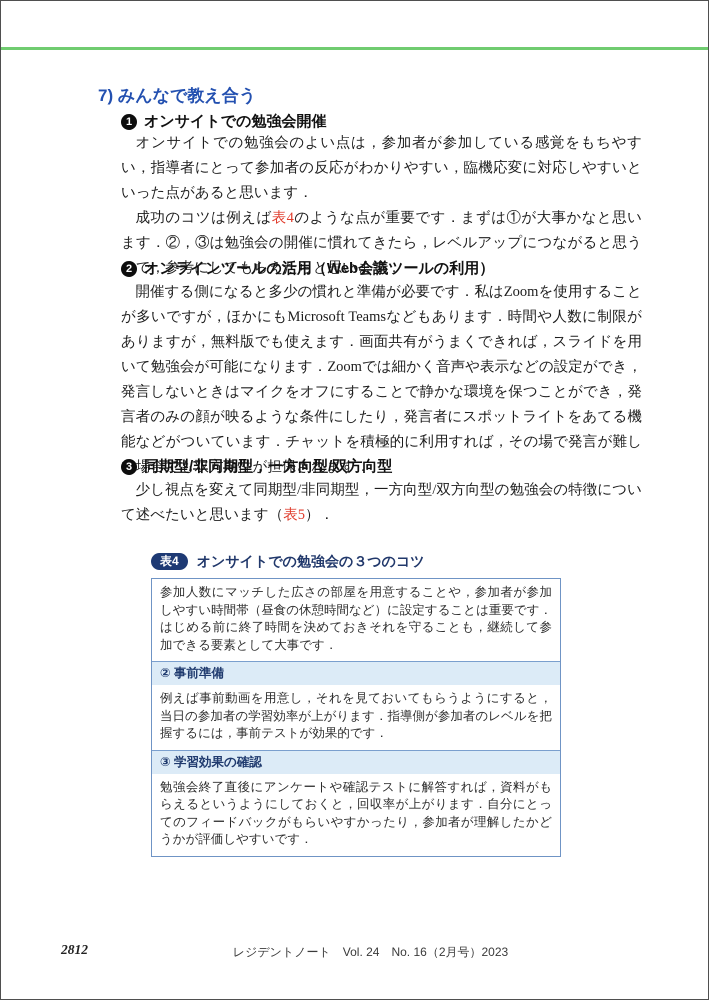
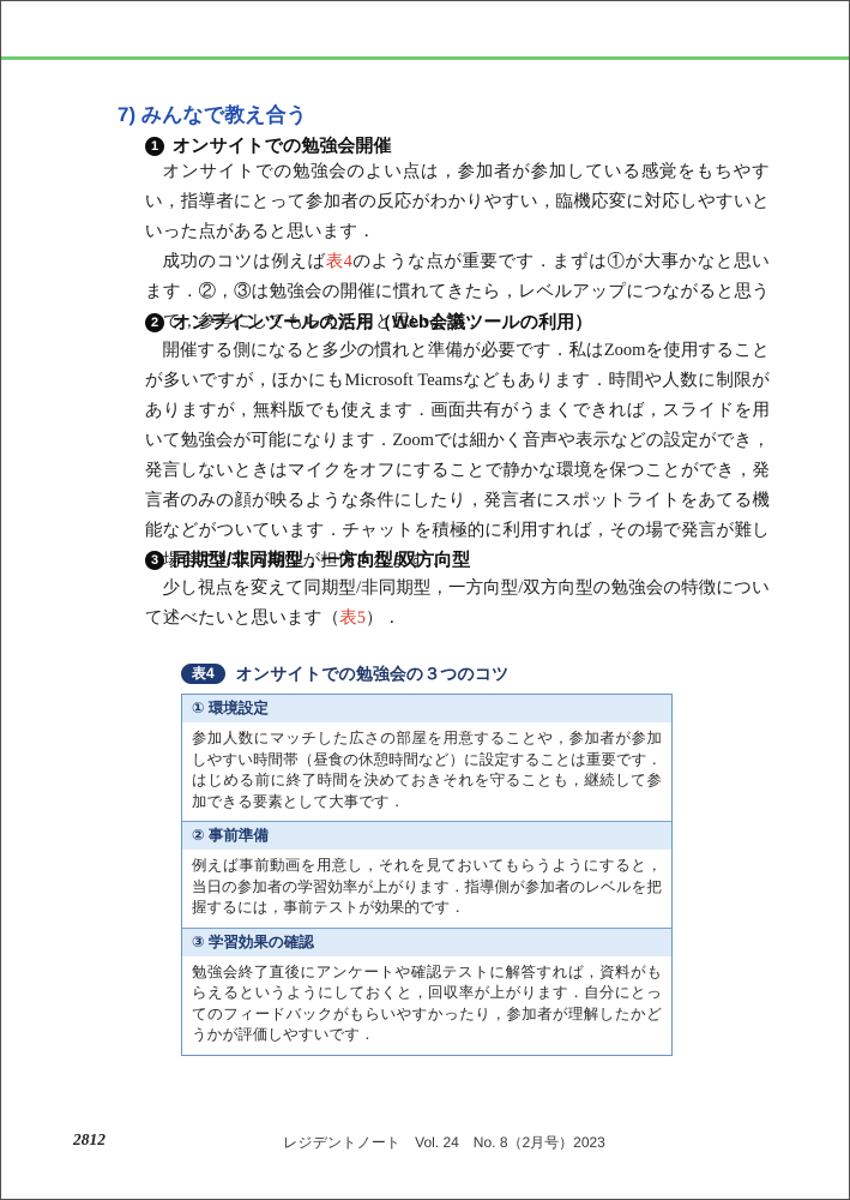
  7) みんなで教え合う
  1
  オンサイトでの勉強会開催
  オンサイトでの勉強会のよい点は，参加者が参加している感覚をもちやすい，指導者にとって参加者の反応がわかりやすい，臨機応変に対応しやすいといった点があると思います．
  成功のコツは例えば表4のような点が重要です．まずは①が大事かなと思います．②，③は勉強会の開催に慣れてきたら，レベルアップにつながると思うで，参考にしてもらえたらと思います．
  2
  オンラインツールの活用（Web会議ツールの利用）
  開催する側になると多少の慣れと準備が必要です．私はZoomを使用することが多いですが，ほかにもMicrosoft Teamsなどもあります．時間や人数に制限がありますが，無料版でも使えます．画面共有がうまくできれば，スライドを用いて勉強会が可能になります．Zoomでは細かく音声や表示などの設定ができ，発言しないときはマイクをオフにすることで静かな環境を保つことができ，発言者のみの顔が映るような条件にしたり，発言者にスポットライトをあてる機能などがついています．チャットを積極的に利用すれば，その場で発言が難し場合でも双方向性が担保されます．
  3
  同期型/非同期型，一方向型/双方向型
  少し視点を変えて同期型/非同期型，一方向型/双方向型の勉強会の特徴について述べたいと思います（表5）．
  表4
  オンサイトでの勉強会の３つのコツ
+ ① 環境設定
  参加人数にマッチした広さの部屋を用意することや，参加者が参加しやすい時間帯（昼食の休憩時間など）に設定することは重要です．はじめる前に終了時間を決めておきそれを守ることも，継続して参加できる要素として大事です．
  ② 事前準備
  例えば事前動画を用意し，それを見ておいてもらうようにすると，当日の参加者の学習効率が上がります．指導側が参加者のレベルを把握するには，事前テストが効果的です．
  ③ 学習効果の確認
  勉強会終了直後にアンケートや確認テストに解答すれば，資料がもらえるというようにしておくと，回収率が上がります．自分にとってのフィードバックがもらいやすかったり，参加者が理解したかどうかが評価しやすいです．
  2812
- レジデントノート Vol. 24 No. 16（2月号）2023
+ レジデントノート Vol. 24 No. 8（2月号）2023
